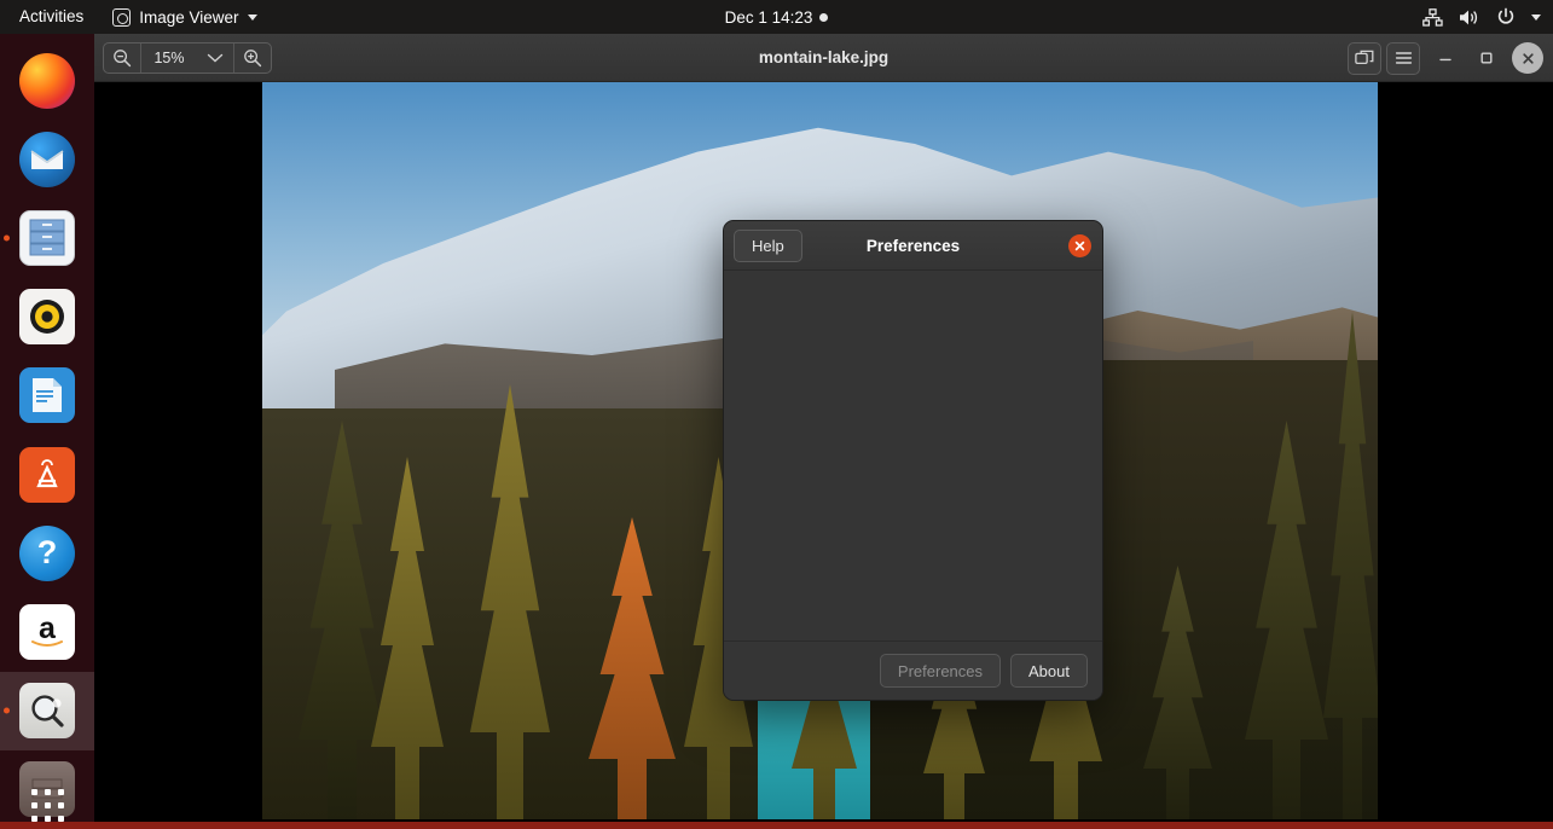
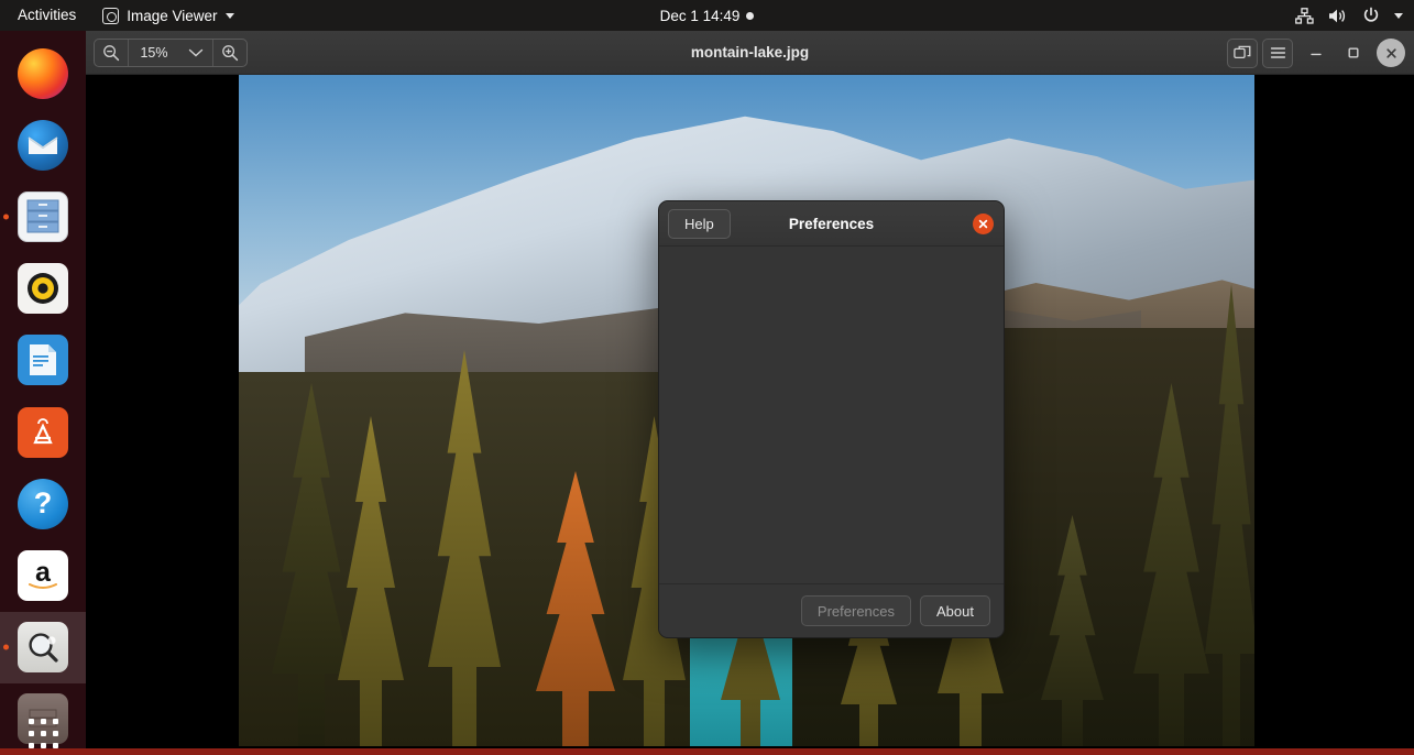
  Activities
  Image Viewer
- Dec 1 14:23
+ Dec 1 14:49
  15%
  montain-lake.jpg
  Help
  Preferences
  Preferences
  About
  ?
  a
